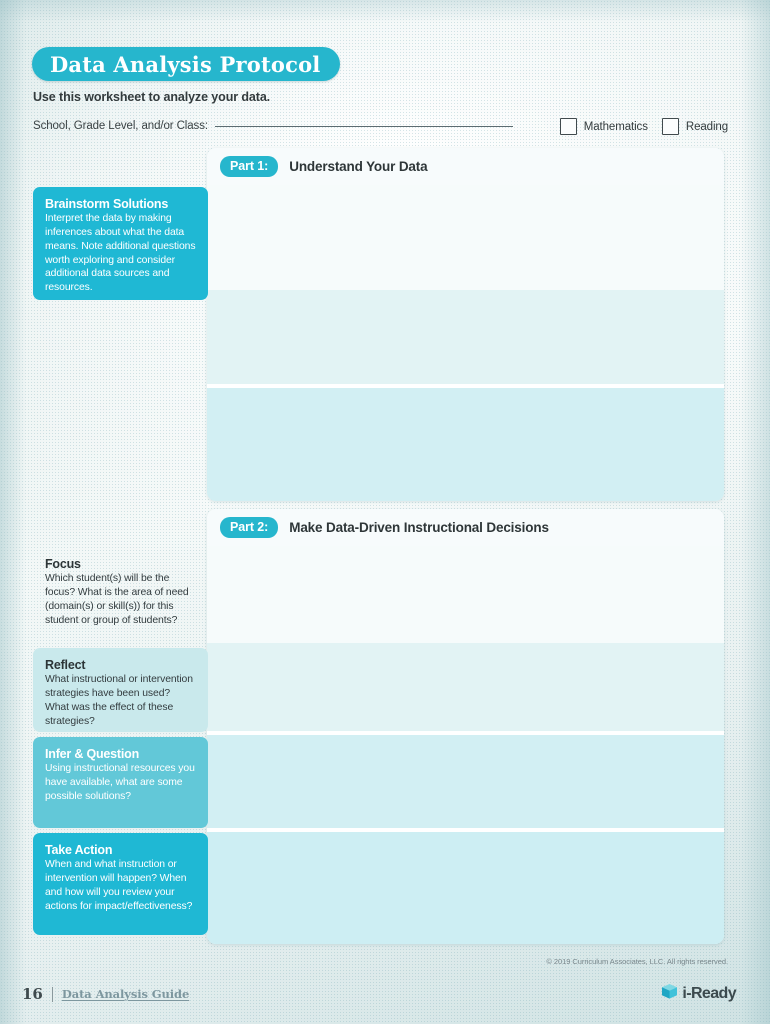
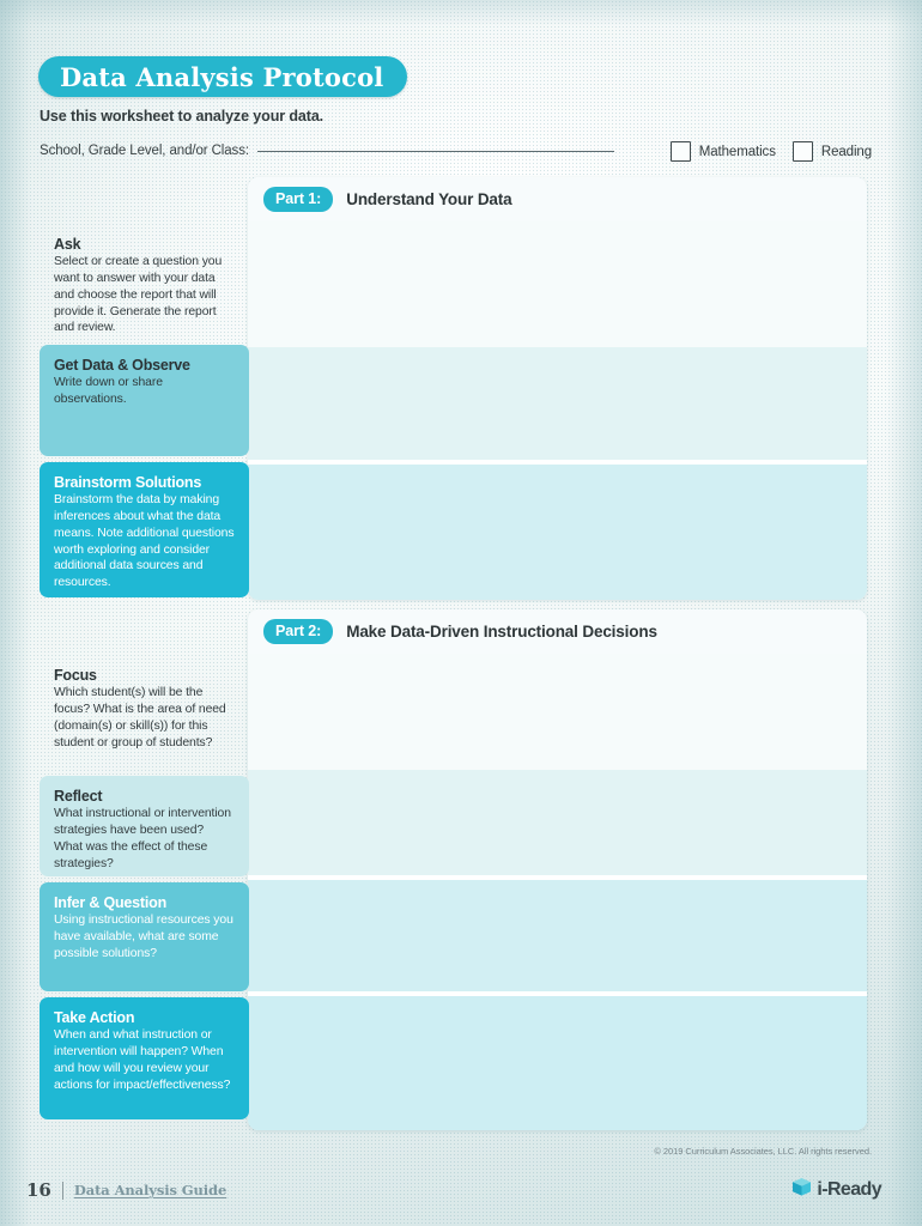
  Data Analysis Protocol
  Use this worksheet to analyze your data.
  School, Grade Level, and/or Class:
  Mathematics
  Reading
  Part 1:
  Understand Your Data
+ Ask
+ Select or create a question you want to answer with your data and choose the report that will provide it. Generate the report and review.
+ Get Data & Observe
+ Write down or share observations.
  Brainstorm Solutions
- Interpret the data by making inferences about what the data means. Note additional questions worth exploring and consider additional data sources and resources.
+ Brainstorm the data by making inferences about what the data means. Note additional questions worth exploring and consider additional data sources and resources.
  Part 2:
  Make Data-Driven Instructional Decisions
  Focus
  Which student(s) will be the focus? What is the area of need (domain(s) or skill(s)) for this student or group of students?
  Reflect
  What instructional or intervention strategies have been used? What was the effect of these strategies?
  Infer & Question
  Using instructional resources you have available, what are some possible solutions?
  Take Action
  When and what instruction or intervention will happen? When and how will you review your actions for impact/effectiveness?
  © 2019 Curriculum Associates, LLC. All rights reserved.
  16
  Data Analysis Guide
  i-Ready
